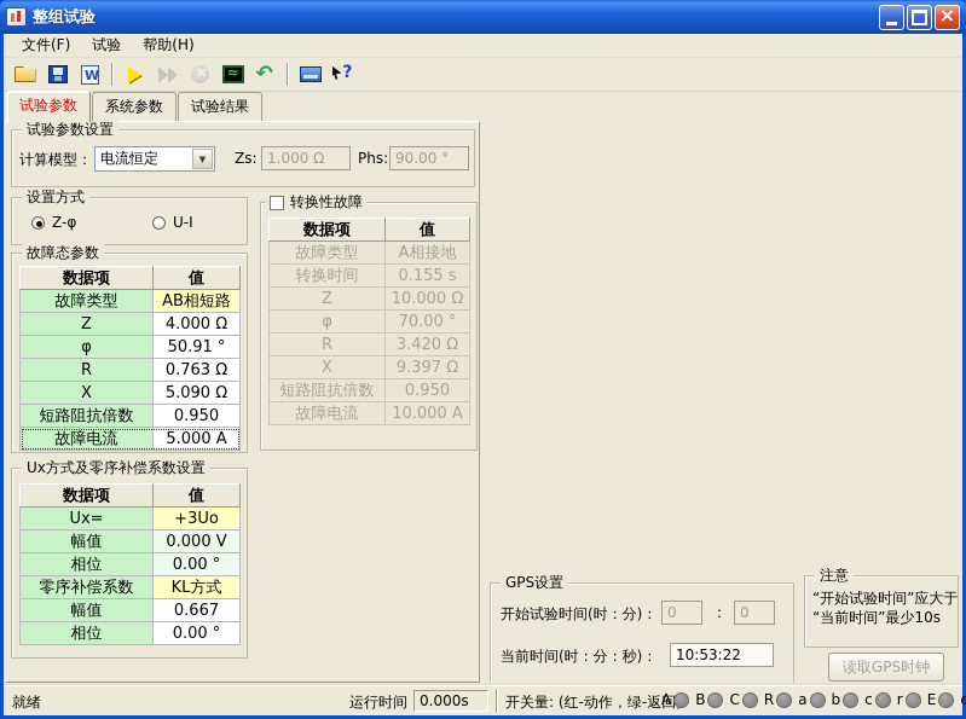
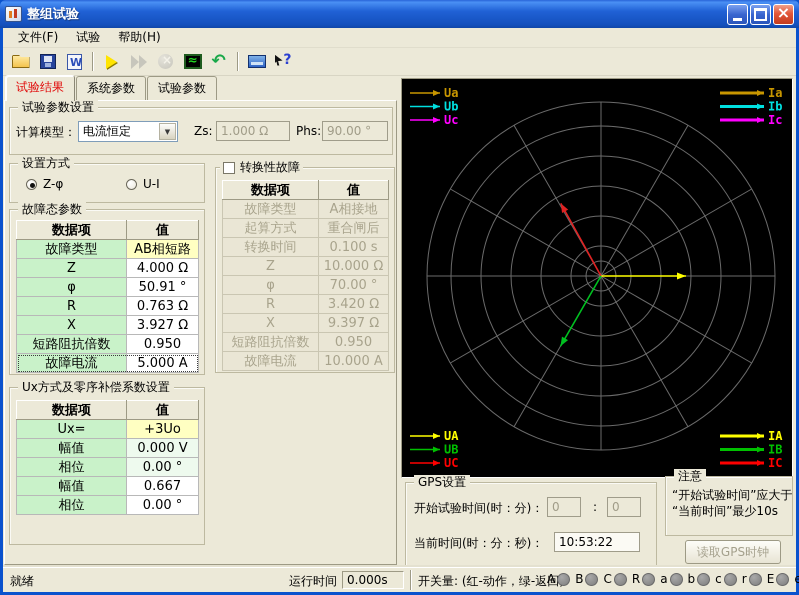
  整组试验
  文件(F)
  试验
  帮助(H)
- 试验参数
+ 试验结果
  系统参数
- 试验结果
+ 试验参数
  试验参数设置
  计算模型：
  电流恒定
  Zs:
  1.000 Ω
  Phs:
  90.00 °
  设置方式
  Z-φ
  U-I
  转换性故障
  数据项	值
  故障类型	A相接地
+ 起算方式	重合闸后
- 转换时间	0.155 s
+ 转换时间	0.100 s
  Z	10.000 Ω
  φ	70.00 °
  R	3.420 Ω
  X	9.397 Ω
  短路阻抗倍数	0.950
  故障电流	10.000 A
  故障态参数
  数据项	值
  故障类型	AB相短路
  Z	4.000 Ω
  φ	50.91 °
  R	0.763 Ω
- X	5.090 Ω
+ X	3.927 Ω
  短路阻抗倍数	0.950
  故障电流	5.000 A
  Ux方式及零序补偿系数设置
  数据项	值
  Ux=	+3Uo
  幅值	0.000 V
  相位	0.00 °
- 零序补偿系数	KL方式
  幅值	0.667
  相位	0.00 °
+ Ua
+ Ub
+ Uc
+ Ia
+ Ib
+ Ic
+ UA
+ UB
+ UC
+ IA
+ IB
+ IC
  GPS设置
  开始试验时间(时：分)：
  0
  :
  0
  当前时间(时：分：秒)：
  10:53:22
  注意
  “开始试验时间”应大于
  “当前时间”最少10s
  读取GPS时钟
  就绪
  运行时间
  0.000s
  开关量: (红-动作，绿-返回
  A
  B
  C
  R
  a
  b
  c
  r
  E
  e
